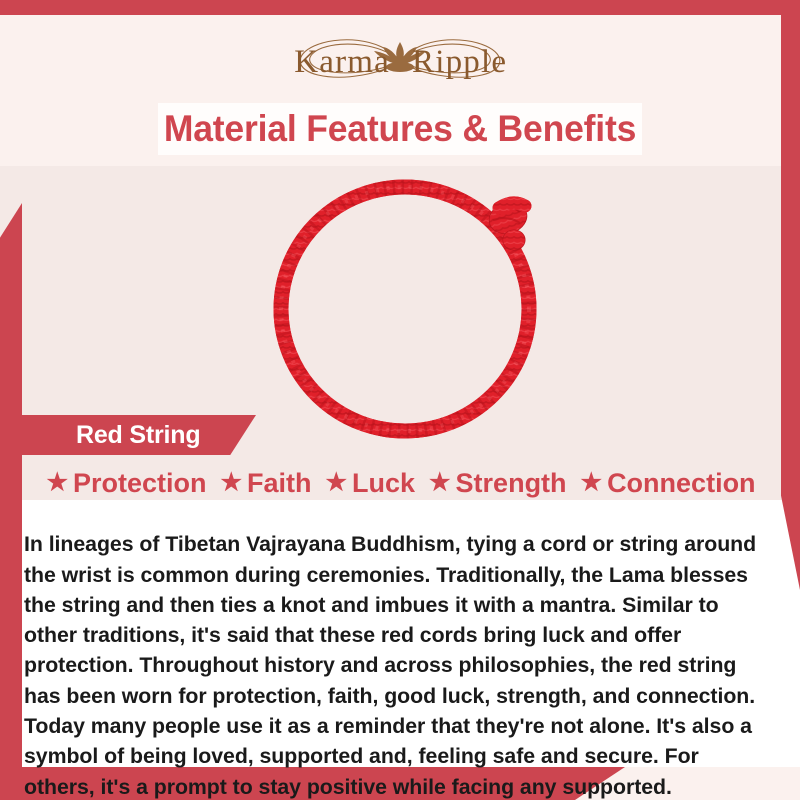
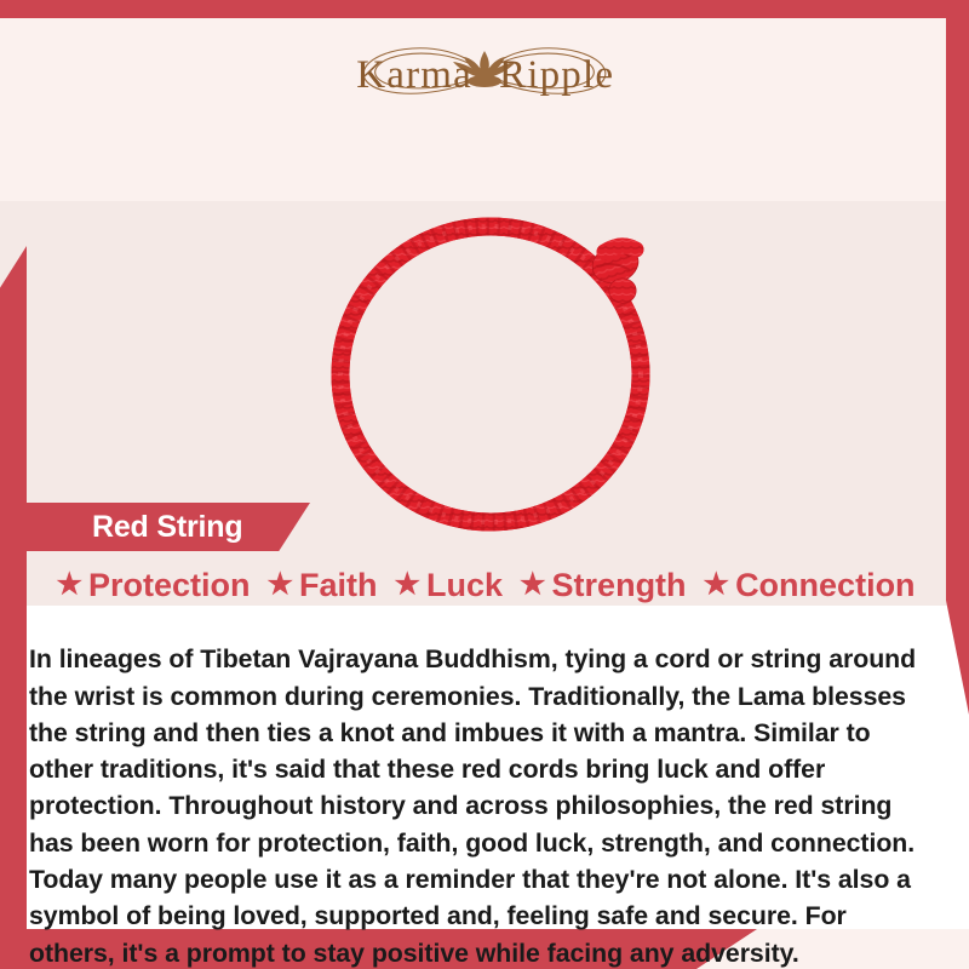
  Karma
  Ripple
- Material Features & Benefits
  Red String
  ★
  Protection
  ★
  Faith
  ★
  Luck
  ★
  Strength
  ★
  Connection
- In lineages of Tibetan Vajrayana Buddhism, tying a cord or string around the wrist is common during ceremonies. Traditionally, the Lama blesses the string and then ties a knot and imbues it with a mantra. Similar to other traditions, it's said that these red cords bring luck and offer protection. Throughout history and across philosophies, the red string has been worn for protection, faith, good luck, strength, and connection. Today many people use it as a reminder that they're not alone. It's also a symbol of being loved, supported and, feeling safe and secure. For others, it's a prompt to stay positive while facing any supported.
+ In lineages of Tibetan Vajrayana Buddhism, tying a cord or string around the wrist is common during ceremonies. Traditionally, the Lama blesses the string and then ties a knot and imbues it with a mantra. Similar to other traditions, it's said that these red cords bring luck and offer protection. Throughout history and across philosophies, the red string has been worn for protection, faith, good luck, strength, and connection. Today many people use it as a reminder that they're not alone. It's also a symbol of being loved, supported and, feeling safe and secure. For others, it's a prompt to stay positive while facing any adversity.
